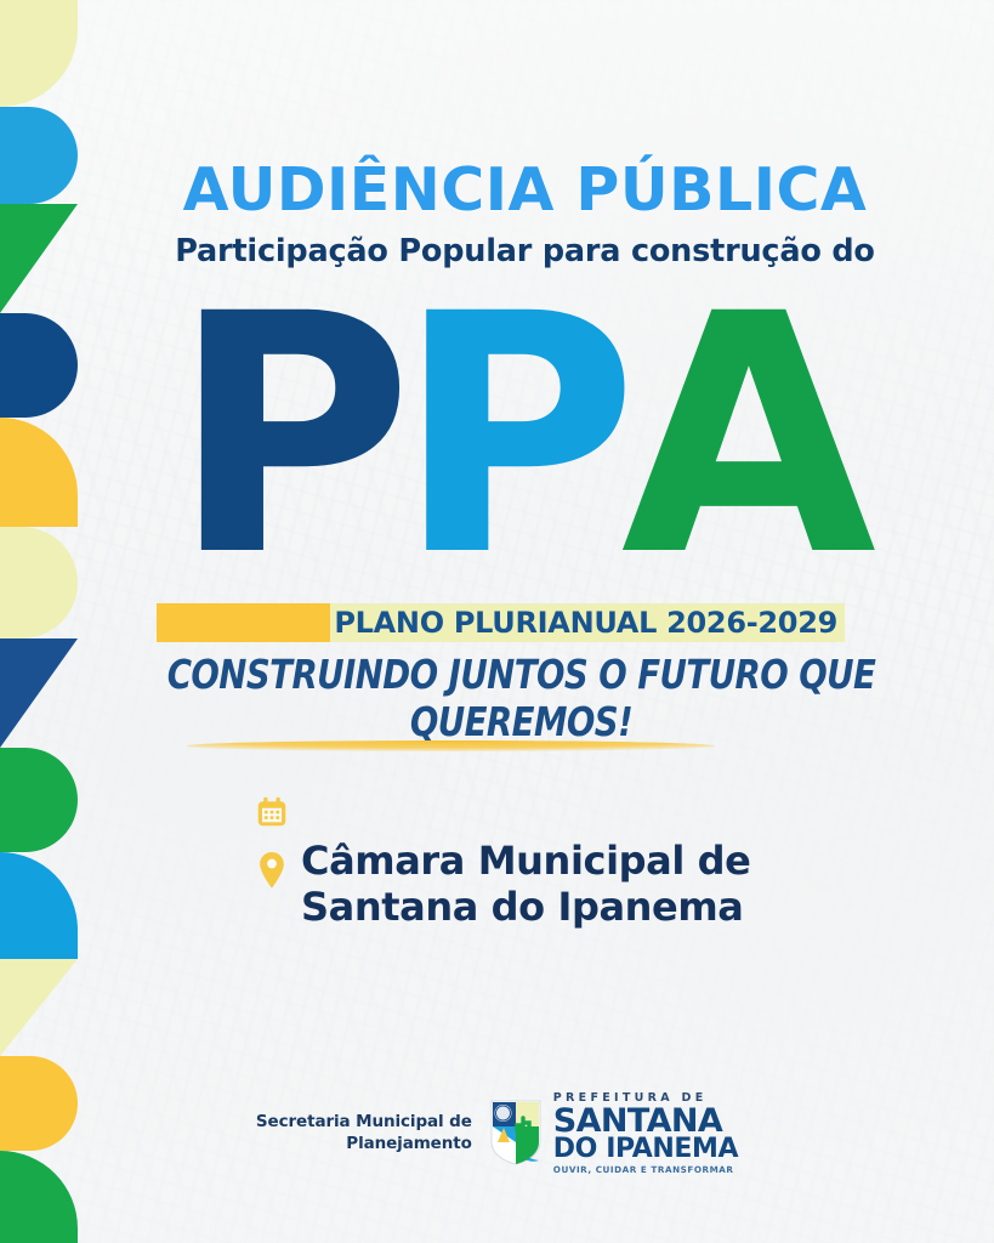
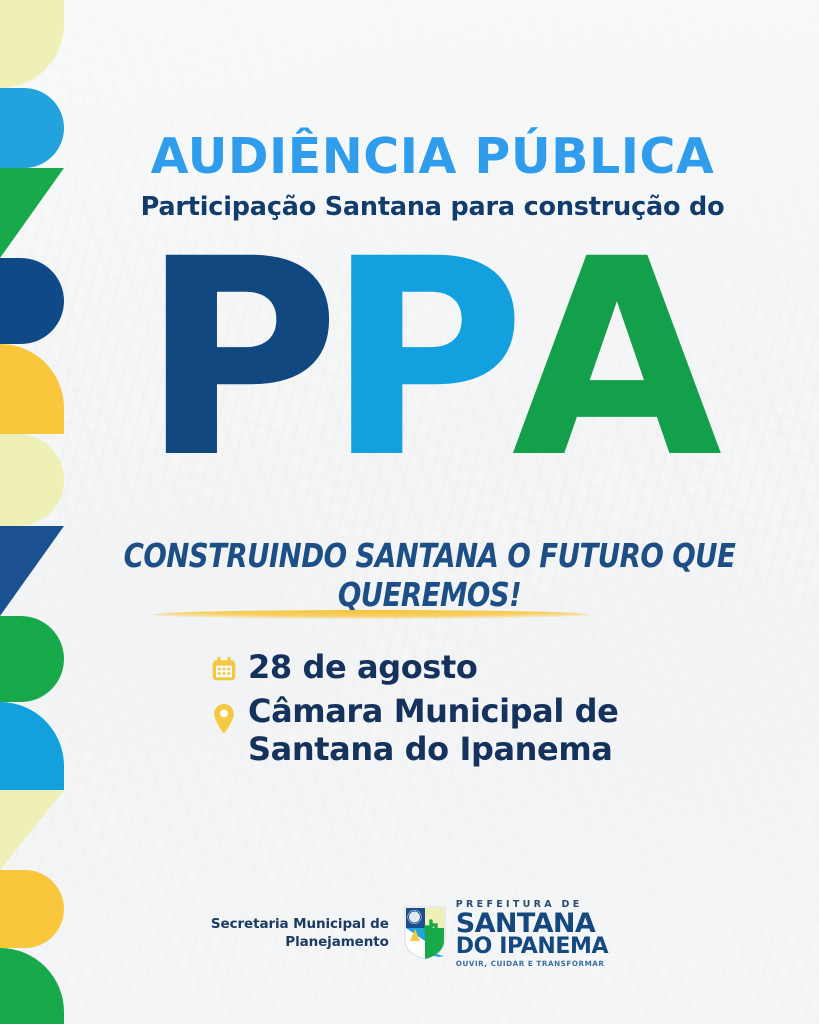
  AUDIÊNCIA PÚBLICA
- Participação Popular para construção do
+ Participação Santana para construção do
  PPA
- PLANO PLURIANUAL 2026-2029
- CONSTRUINDO JUNTOS O FUTURO QUE QUEREMOS!
+ CONSTRUINDO SANTANA O FUTURO QUE QUEREMOS!
+ 28 de agosto
  Câmara Municipal de
  Santana do Ipanema
  Secretaria Municipal de
  Planejamento
  PREFEITURA DE
  SANTANA
  DO IPANEMA
  OUVIR, CUIDAR E TRANSFORMAR
